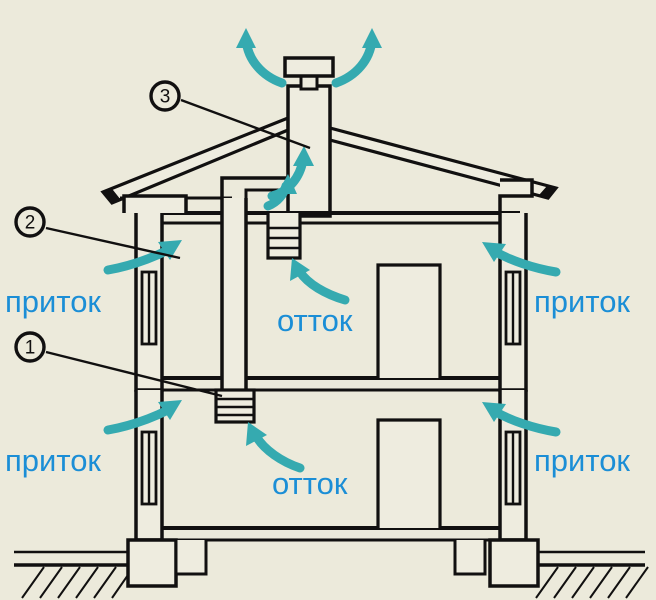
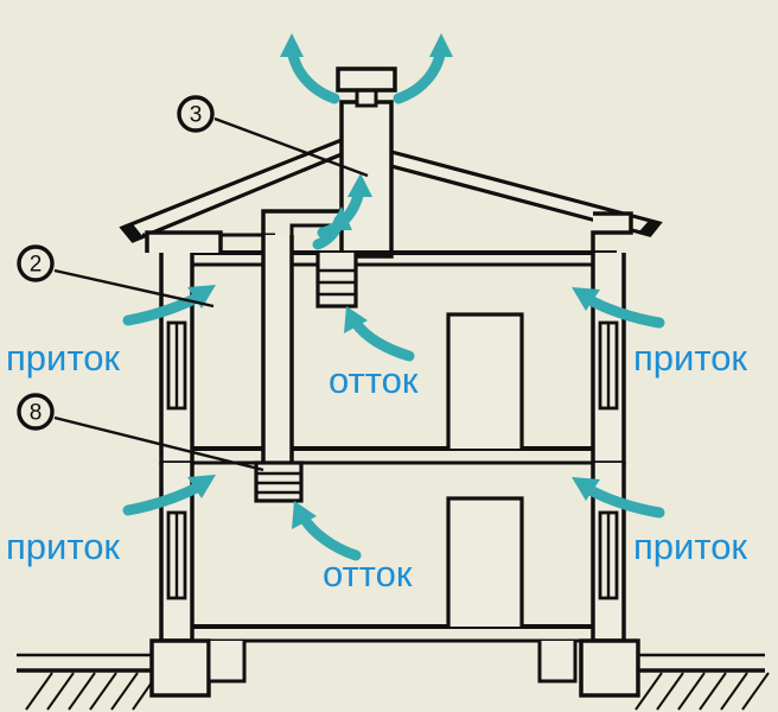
  3
  2
- 1
+ 8
  приток
  приток
  отток
  приток
  приток
  отток
